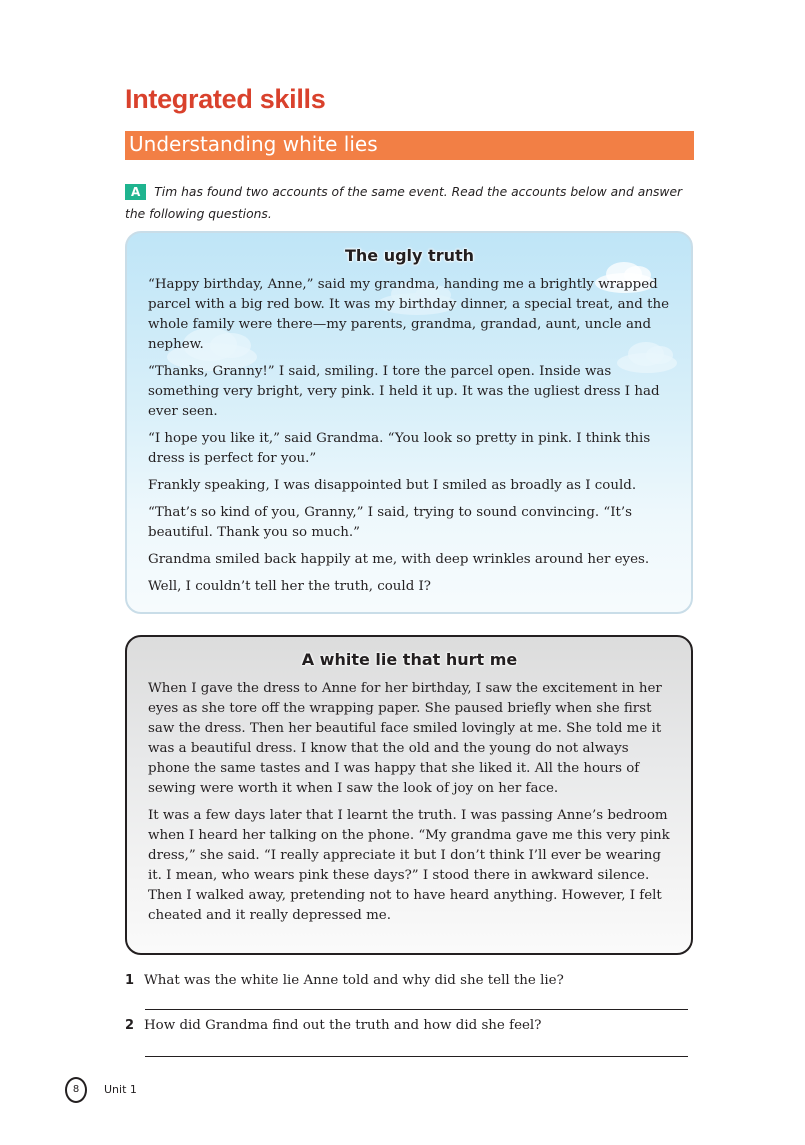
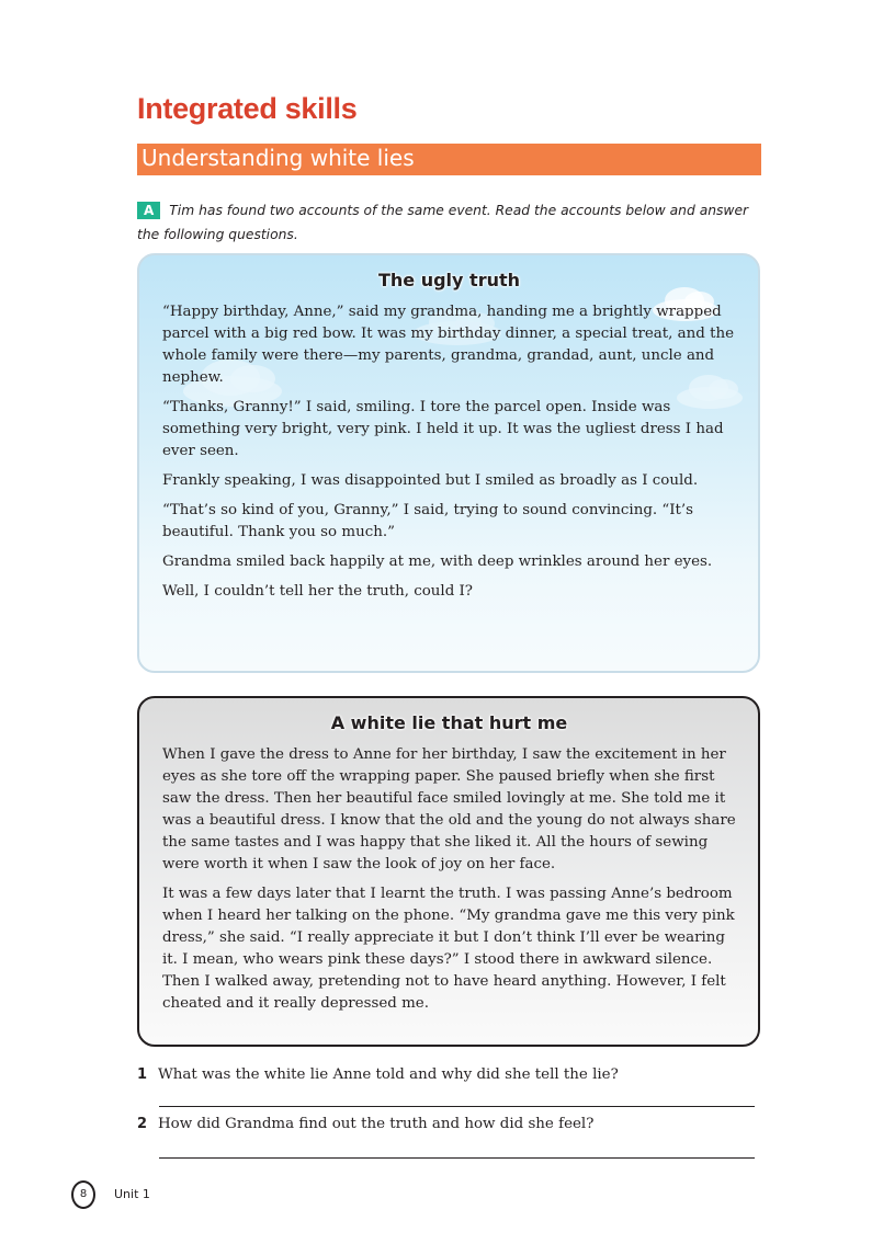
  Integrated skills
  Understanding white lies
  A Tim has found two accounts of the same event. Read the accounts below and answer the following questions.
  The ugly truth
  “Happy birthday, Anne,” said my grandma, handing me a brightly wrapped parcel with a big red bow. It was my birthday dinner, a special treat, and the whole family were there—my parents, grandma, grandad, aunt, uncle and nephew.
  “Thanks, Granny!” I said, smiling. I tore the parcel open. Inside was something very bright, very pink. I held it up. It was the ugliest dress I had ever seen.
- “I hope you like it,” said Grandma. “You look so pretty in pink. I think this dress is perfect for you.”
  Frankly speaking, I was disappointed but I smiled as broadly as I could.
  “That’s so kind of you, Granny,” I said, trying to sound convincing. “It’s beautiful. Thank you so much.”
  Grandma smiled back happily at me, with deep wrinkles around her eyes.
  Well, I couldn’t tell her the truth, could I?
  A white lie that hurt me
- When I gave the dress to Anne for her birthday, I saw the excitement in her eyes as she tore off the wrapping paper. She paused briefly when she first saw the dress. Then her beautiful face smiled lovingly at me. She told me it was a beautiful dress. I know that the old and the young do not always phone the same tastes and I was happy that she liked it. All the hours of sewing were worth it when I saw the look of joy on her face.
+ When I gave the dress to Anne for her birthday, I saw the excitement in her eyes as she tore off the wrapping paper. She paused briefly when she first saw the dress. Then her beautiful face smiled lovingly at me. She told me it was a beautiful dress. I know that the old and the young do not always share the same tastes and I was happy that she liked it. All the hours of sewing were worth it when I saw the look of joy on her face.
  It was a few days later that I learnt the truth. I was passing Anne’s bedroom when I heard her talking on the phone. “My grandma gave me this very pink dress,” she said. “I really appreciate it but I don’t think I’ll ever be wearing it. I mean, who wears pink these days?” I stood there in awkward silence. Then I walked away, pretending not to have heard anything. However, I felt cheated and it really depressed me.
  1 What was the white lie Anne told and why did she tell the lie?
  2 How did Grandma find out the truth and how did she feel?
  8
  Unit 1
